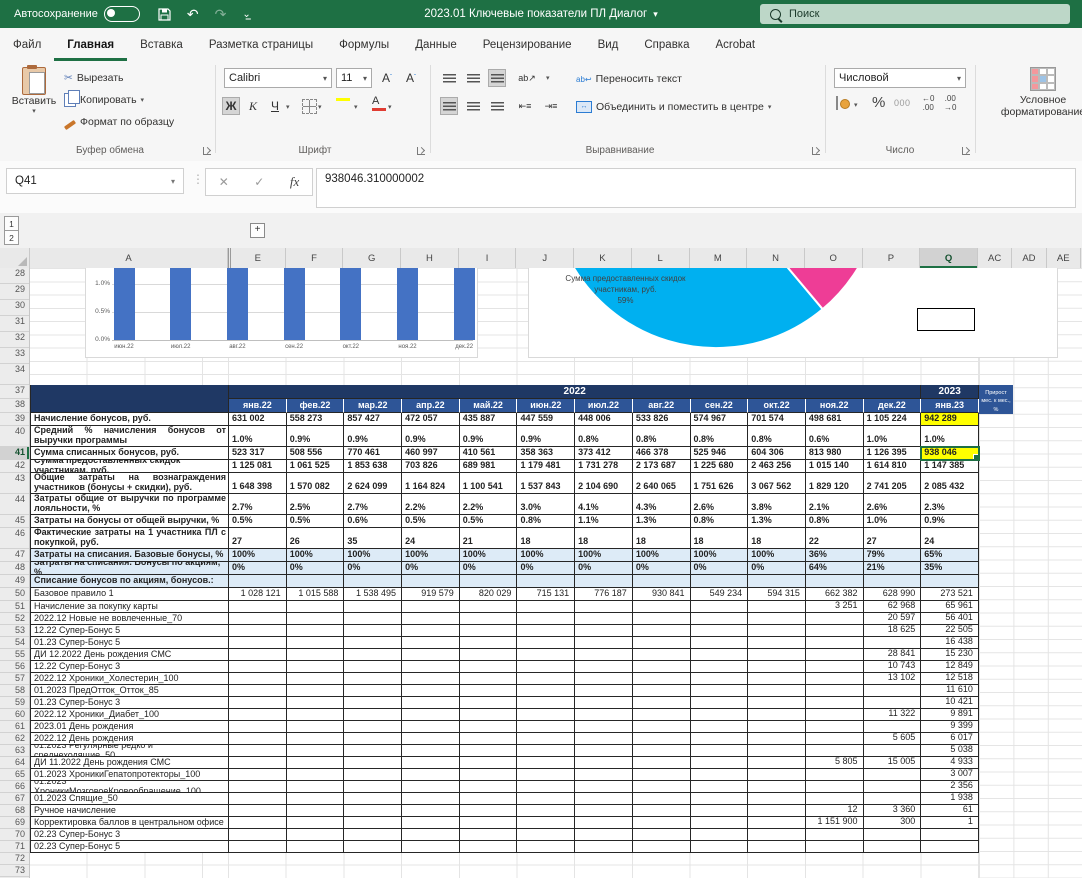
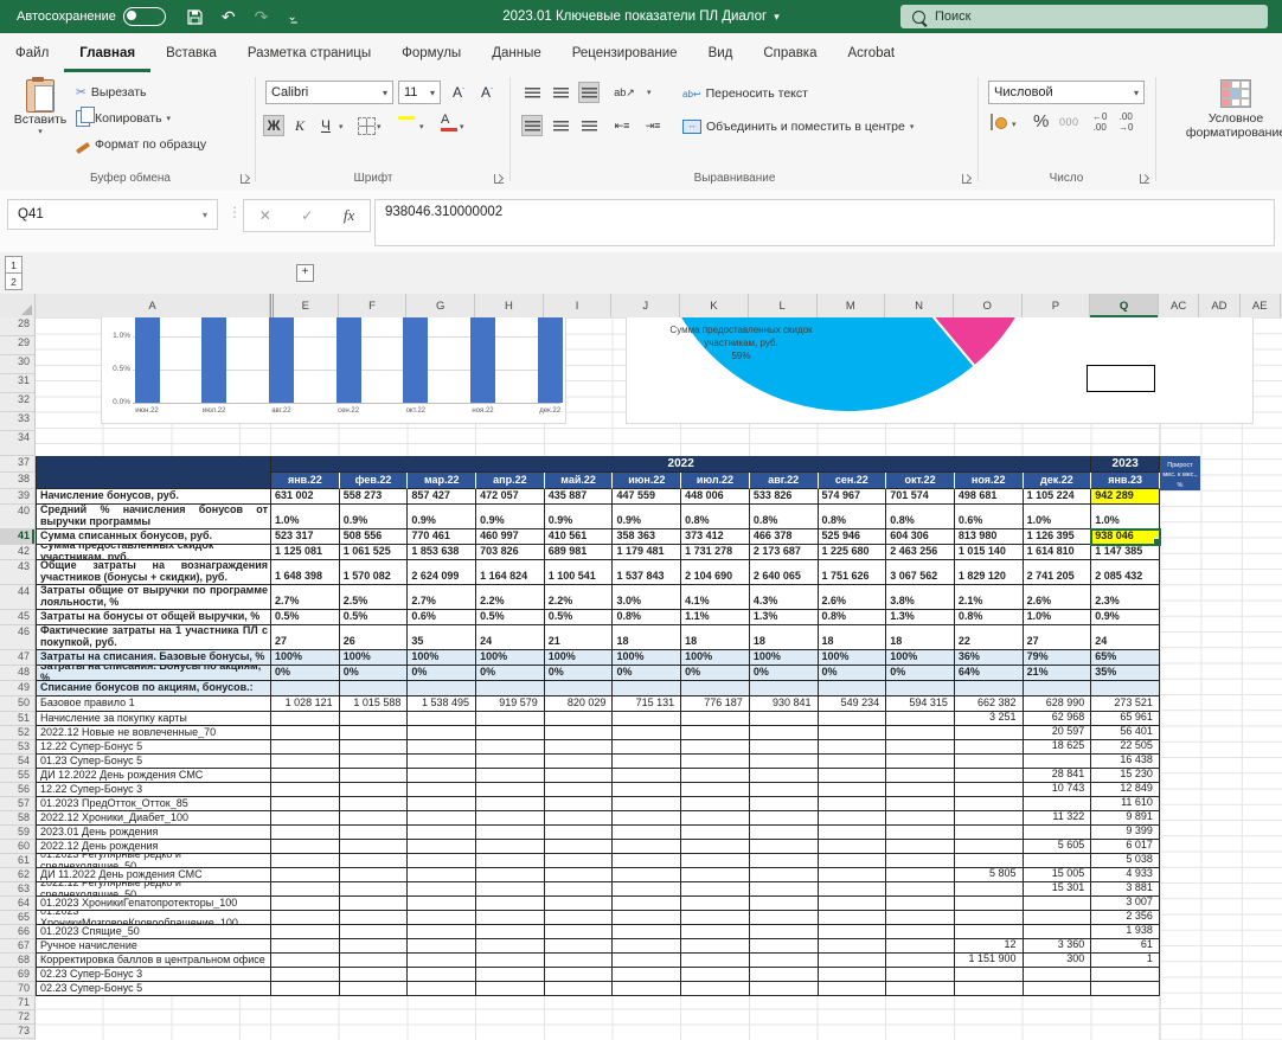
  Автосохранение
  ↶
  ↷
  ⌄̲
  2023.01 Ключевые показатели ПЛ Диалог
  ▾
  Поиск
  Файл
  Главная
  Вставка
  Разметка страницы
  Формулы
  Данные
  Рецензирование
  Вид
  Справка
  Acrobat
  Вставить
  ✂
  Вырезать
  Копировать
  Формат по образцу
  Буфер обмена
  Calibri
  ▾
  11
  ▾
  A
  A
  Ж
  К
  Ч
  А
  Шрифт
  ab↗
  ⇤≡
  ⇥≡
  ab↩
  Переносить текст
  Объединить и поместить в центре
  Выравнивание
  Числовой
  ▾
  %
  000
  ←0
  .00
  .00
  →0
  Число
  Условное
  форматировани
  Q41
  ▾
  ⋮
  ✕
  ✓
  fx
  938046.310000002
  1
  2
  +
  A
  E
  F
  G
  H
  I
  J
  K
  L
  M
  N
  O
  P
  Q
  AC
  AD
  AE
  28
  29
  30
  31
  32
  33
  34
  37
  38
  39
  40
  41
  42
  43
  44
  45
  46
  47
  48
  49
  50
  51
  52
  53
  54
  55
  56
  57
  58
  59
  60
  61
  62
  63
  64
  65
  66
  67
  68
  69
  70
  71
  72
  73
  Сумма предоставленных скидок участникам, руб.
  59%
  2022
  2023
  янв.22
  фев.22
  мар.22
  апр.22
  май.22
  июн.22
  июл.22
  авг.22
  сен.22
  окт.22
  ноя.22
  дек.22
  янв.23
  Начисление бонусов, руб.
  631 002
  558 273
  857 427
  472 057
  435 887
  447 559
  448 006
  533 826
  574 967
  701 574
  498 681
  1 105 224
  942 289
  Средний % начисления бонусов от выручки программы
  1.0%
  0.9%
  0.9%
  0.9%
  0.9%
  0.9%
  0.8%
  0.8%
  0.8%
  0.8%
  0.6%
  1.0%
  1.0%
  Сумма списанных бонусов, руб.
  523 317
  508 556
  770 461
  460 997
  410 561
  358 363
  373 412
  466 378
  525 946
  604 306
  813 980
  1 126 395
  938 046
  Сумма предоставленных скидок участникам, руб.
  1 125 081
  1 061 525
  1 853 638
  703 826
  689 981
  1 179 481
  1 731 278
  2 173 687
  1 225 680
  2 463 256
  1 015 140
  1 614 810
  1 147 385
  Общие затраты на вознаграждения участников (бонусы + скидки), руб.
  1 648 398
  1 570 082
  2 624 099
  1 164 824
  1 100 541
  1 537 843
  2 104 690
  2 640 065
  1 751 626
  3 067 562
  1 829 120
  2 741 205
  2 085 432
  Затраты общие от выручки по программе лояльности, %
  2.7%
  2.5%
  2.7%
  2.2%
  2.2%
  3.0%
  4.1%
  4.3%
  2.6%
  3.8%
  2.1%
  2.6%
  2.3%
  Затраты на бонусы от общей выручки, %
  0.5%
  0.5%
  0.6%
  0.5%
  0.5%
  0.8%
  1.1%
  1.3%
  0.8%
  1.3%
  0.8%
  1.0%
  0.9%
  Фактические затраты на 1 участника ПЛ с покупкой, руб.
  27
  26
  35
  24
  21
  18
  18
  18
  18
  18
  22
  27
  24
  Затраты на списания. Базовые бонусы, %
  100%
  100%
  100%
  100%
  100%
  100%
  100%
  100%
  100%
  100%
  36%
  79%
  65%
  Затраты на списания. Бонусы по акциям, %
  0%
  0%
  0%
  0%
  0%
  0%
  0%
  0%
  0%
  0%
  64%
  21%
  35%
  Списание бонусов по акциям, бонусов.:
  Базовое правило 1
  1 028 121
  1 015 588
  1 538 495
  919 579
  820 029
  715 131
  776 187
  930 841
  549 234
  594 315
  662 382
  628 990
  273 521
  Начисление за покупку карты
  3 251
  62 968
  65 961
  2022.12 Новые не вовлеченные_70
  20 597
  56 401
  12.22 Супер-Бонус 5
  18 625
  22 505
  01.23 Супер-Бонус 5
  16 438
  ДИ 12.2022 День рождения СМС
  28 841
  15 230
  12.22 Супер-Бонус 3
  10 743
  12 849
- 2022.12 Хроники_Холестерин_100
- 13 102
- 12 518
  01.2023 ПредОтток_Отток_85
  11 610
- 01.23 Супер-Бонус 3
- 10 421
  2022.12 Хроники_Диабет_100
  11 322
  9 891
  2023.01 День рождения
  9 399
  2022.12 День рождения
  5 605
  6 017
  01.2023 Регулярные редко и среднеходящие_50
  5 038
  ДИ 11.2022 День рождения СМС
  5 805
  15 005
  4 933
+ 2022.12 Регулярные редко и среднеходящие_50
+ 15 301
+ 3 881
  01.2023 ХроникиГепатопротекторы_100
  3 007
  01.2023 ХроникиМозговоеКровообращение_100
  2 356
  01.2023 Спящие_50
  1 938
  Ручное начисление
  12
  3 360
  61
  Корректировка баллов в центральном офисе
  1 151 900
  300
  1
  02.23 Супер-Бонус 3
  02.23 Супер-Бонус 5
